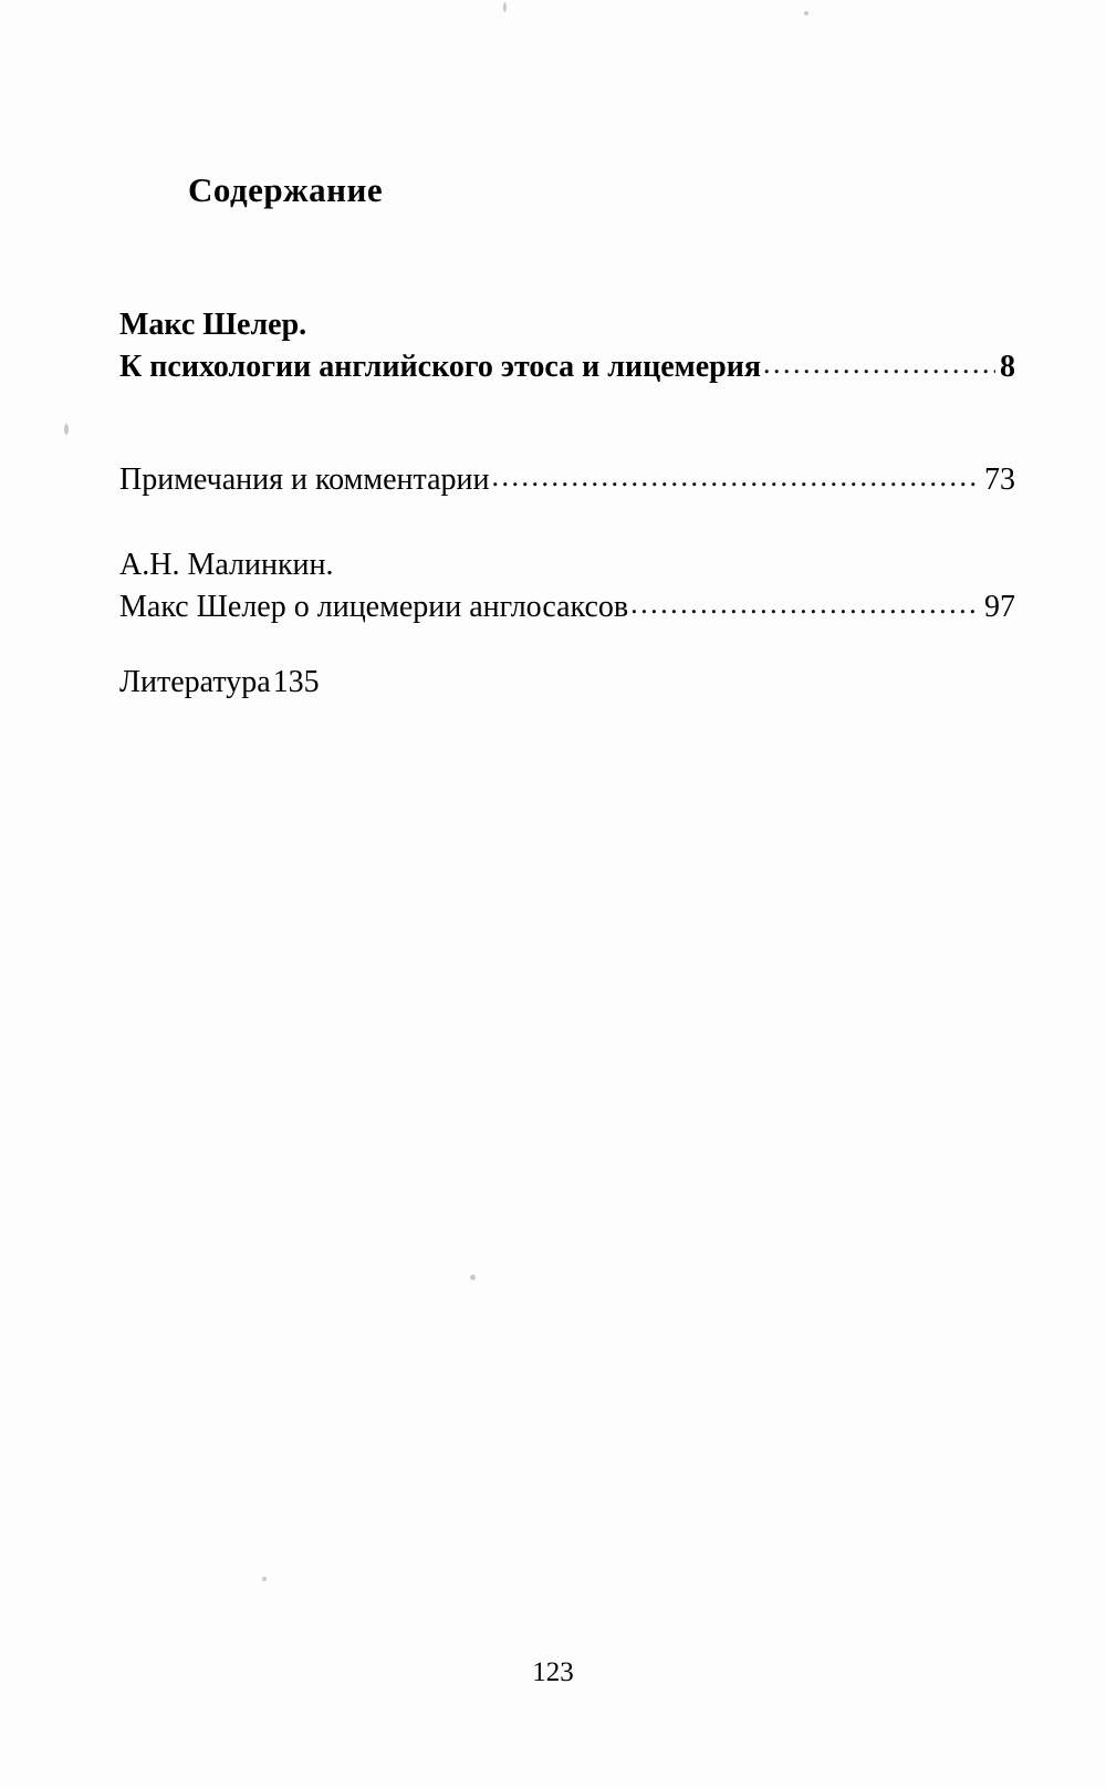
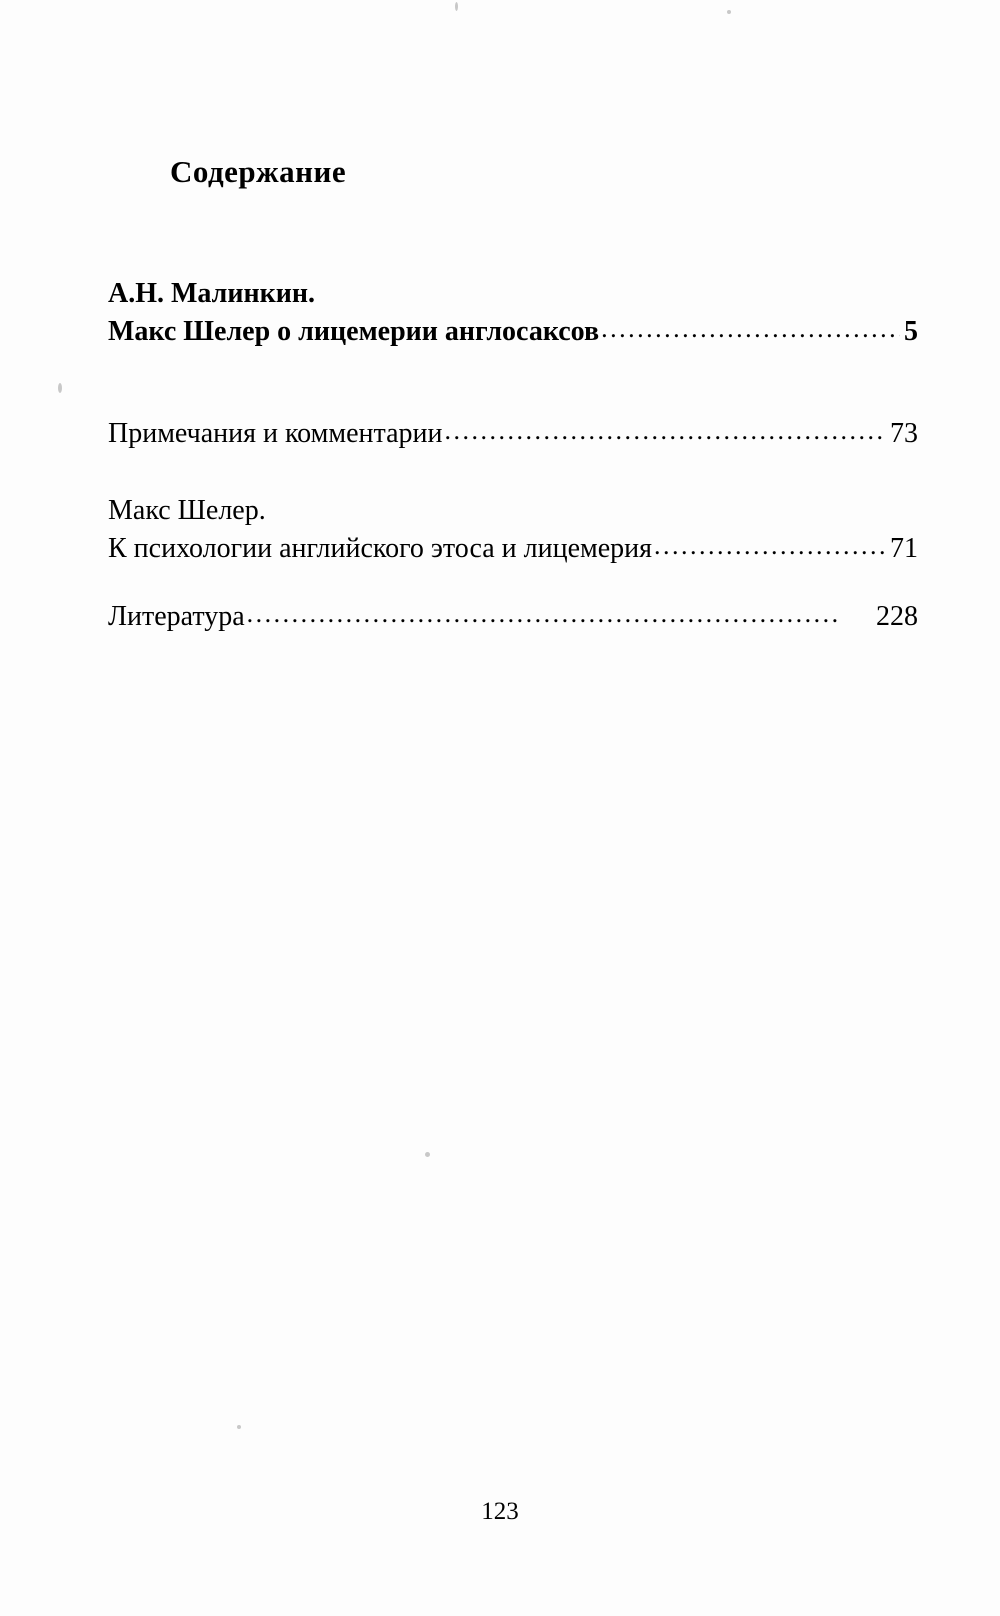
  Содержание
- Макс Шелер.
+ А.Н. Малинкин.
- К психологии английского этоса и лицемерия
+ Макс Шелер о лицемерии англосаксов
- 8
+ 5
  Примечания и комментарии
  .................................................
  73
- А.Н. Малинкин.
+ Макс Шелер.
- Макс Шелер о лицемерии англосаксов
+ К психологии английского этоса и лицемерия
- 97
+ 71
  Литература
+ ..................................................................
- 135
+ 228
  123
